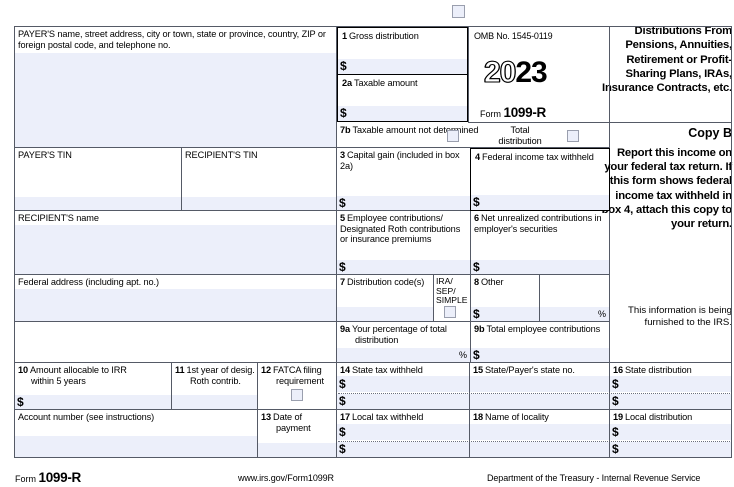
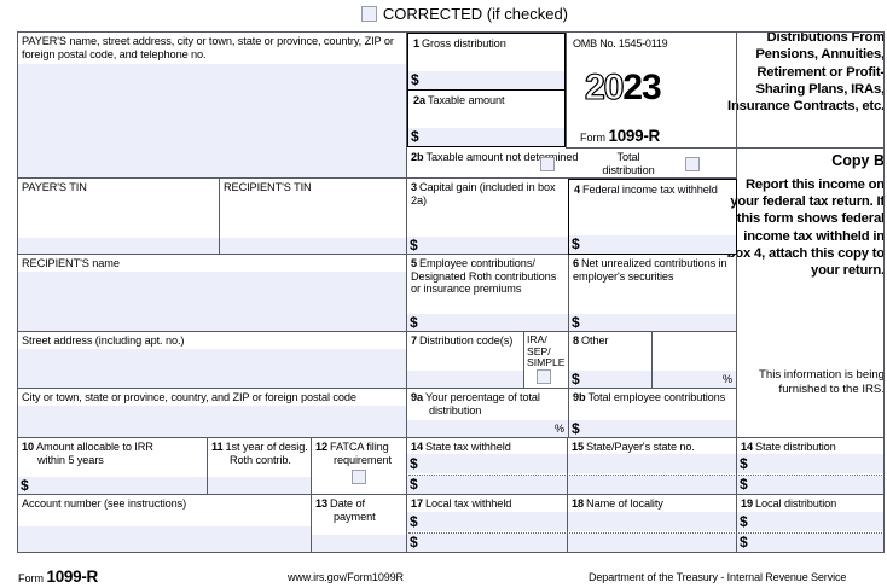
+ CORRECTED (if checked)
  Distributions From Pensions, Annuities Retirement or ProfitSharing Plans, IRAs Isurance Contracts, etc
  Copy B
  Report this income on your federal tax return. I this form shows federa income tax withheld in ox 4, attach this copy to your return
  This information is being furnished to the IRS
  PAYER'S name, street address, city or town, state or province, country, ZIP or foreign postal code, and telephone no.
  PAYER'S TIN
  RECIPIENT'S TIN
  RECIPIENT'S name
- Federal address (including apt. no.)
+ Street address (including apt. no.)
+ City or town, state or province, country, and ZIP or foreign postal code
  10 Amount allocable to IRR
  within 5 years
  $
  11 1st year of desig.
  Roth contrib.
  12 FATCA filing
  requirement
  Account number (see instructions)
  13 Date of
  payment
  1 Gross distribution
  $
  2a Taxable amount
  $
  OMB No. 1545-0119
  2023
  Form 1099-R
- 7b Taxable amount not detined
+ 2b Taxable amount not detined
  Total
  distribution
  3 Capital gain (included in box 2a)
  $
  4 Federal income tax withheld
  $
  5 Employee contributions/ Designated Roth contributions or insurance premiums
  $
  6 Net unrealized contributions in employer's securities
  $
  7 Distribution code(s)
  IRA/ SEP/ SIMPLE
  8 Other
  $
  %
  9a Your percentage of total
  distribution
  %
  9b Total employee contributions
  $
  14 State tax withheld
  $
  $
  15 State/Payer's state no.
- 16 State distribution
+ 14 State distribution
  $
  $
  17 Local tax withheld
  $
  $
  18 Name of locality
  19 Local distribution
  $
  $
  Form 1099-R
  www.irs.gov/Form1099R
  Department of the Treasury - Internal Revenue Service
